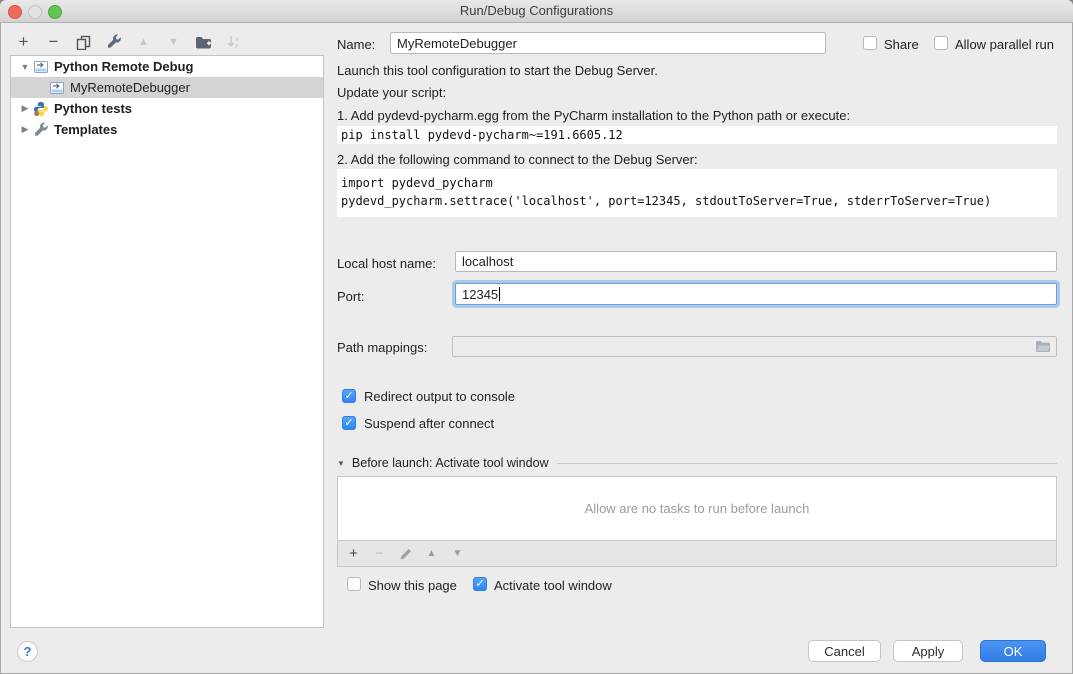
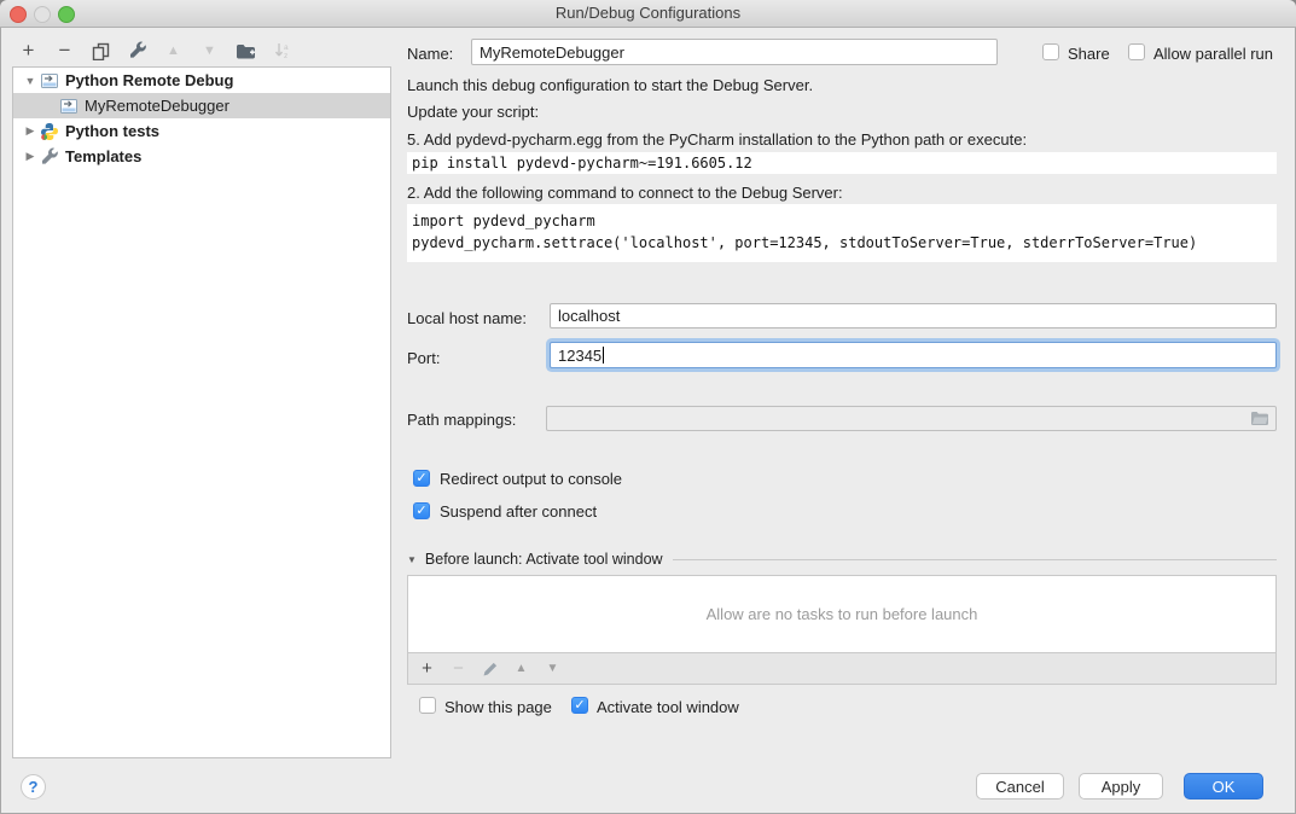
  Run/Debug Configurations
  +
  −
  ▲
  ▼
  ▼
  Python Remote Debug
  MyRemoteDebugger
  ▶
  Python tests
  ▶
  Templates
  Name:
  MyRemoteDebugger
  Share
  Allow parallel run
- Launch this tool configuration to start the Debug Server.
+ Launch this debug configuration to start the Debug Server.
  Update your script:
- 1. Add pydevd-pycharm.egg from the PyCharm installation to the Python path or execute:
+ 5. Add pydevd-pycharm.egg from the PyCharm installation to the Python path or execute:
  pip install pydevd-pycharm~=191.6605.12
  2. Add the following command to connect to the Debug Server:
  import pydevd_pycharm pydevd_pycharm.settrace('localhost', port=12345, stdoutToServer=True, stderrToServer=True)
  Local host name:
  localhost
  Port:
  12345
  Path mappings:
  ✓
  Redirect output to console
  ✓
  Suspend after connect
  ▼
  Before launch: Activate tool window
  Allow are no tasks to run before launch
  +
  ▲
  ▼
  Show this page
  ✓
  Activate tool window
  ?
  Cancel
  Apply
  OK
